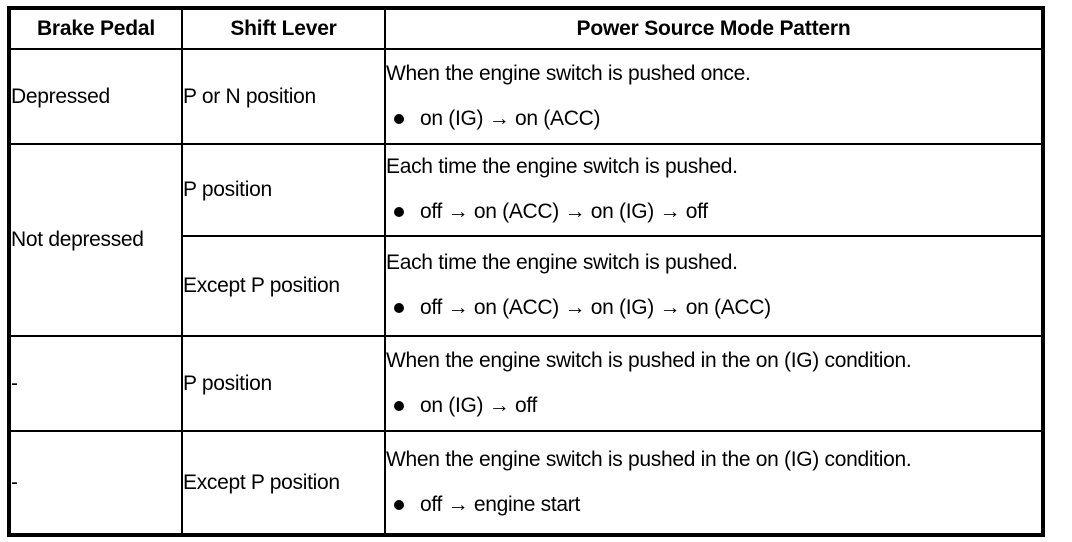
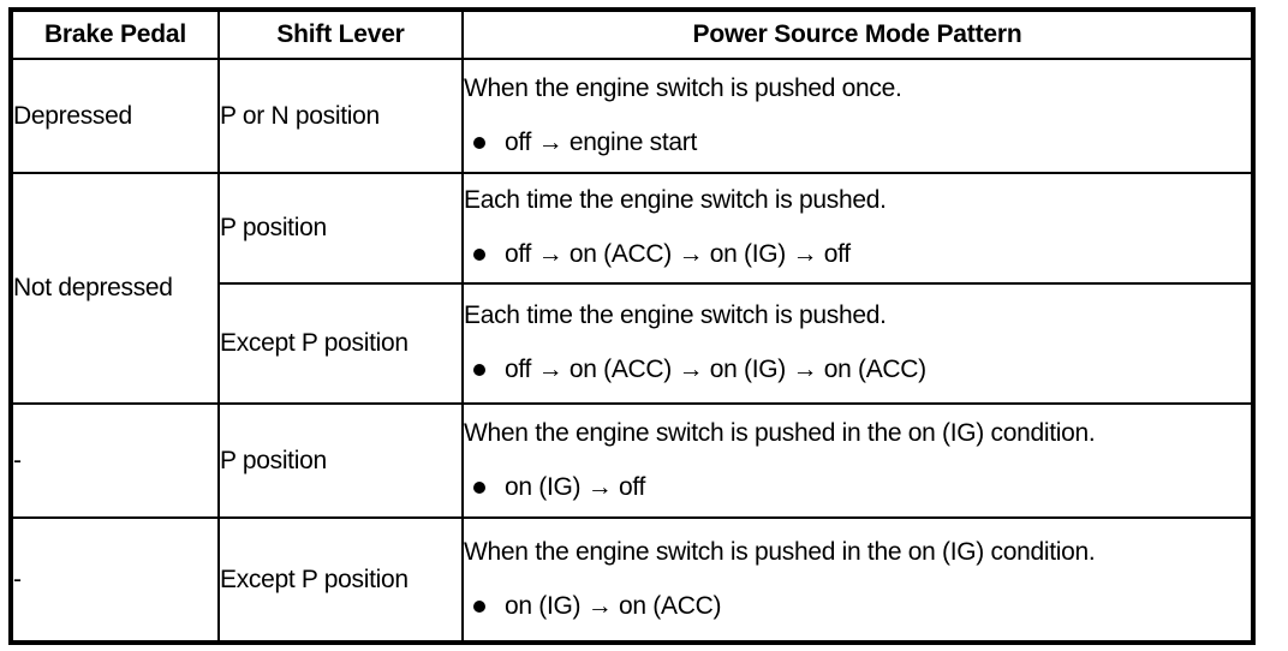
  Brake Pedal	Shift Lever	Power Source Mode Pattern
- Depressed	P or N position	When the engine switch is pushed once. on (IG) → on (ACC)
+ Depressed	P or N position	When the engine switch is pushed once. off → engine start
  Not depressed	P position	Each time the engine switch is pushed. off → on (ACC) → on (IG) → off
  Except P position	Each time the engine switch is pushed. off → on (ACC) → on (IG) → on (ACC)
  -	P position	When the engine switch is pushed in the on (IG) condition. on (IG) → off
- -	Except P position	When the engine switch is pushed in the on (IG) condition. off → engine start
+ -	Except P position	When the engine switch is pushed in the on (IG) condition. on (IG) → on (ACC)
